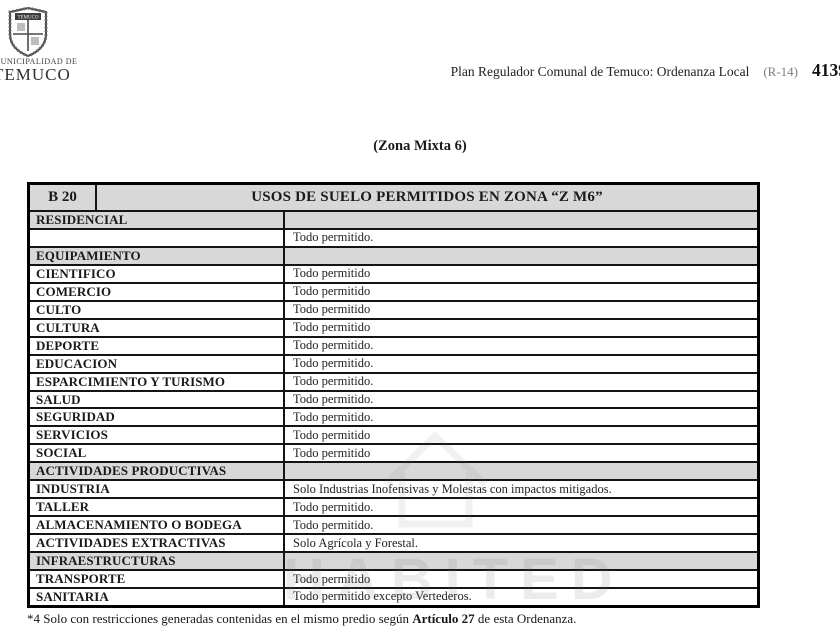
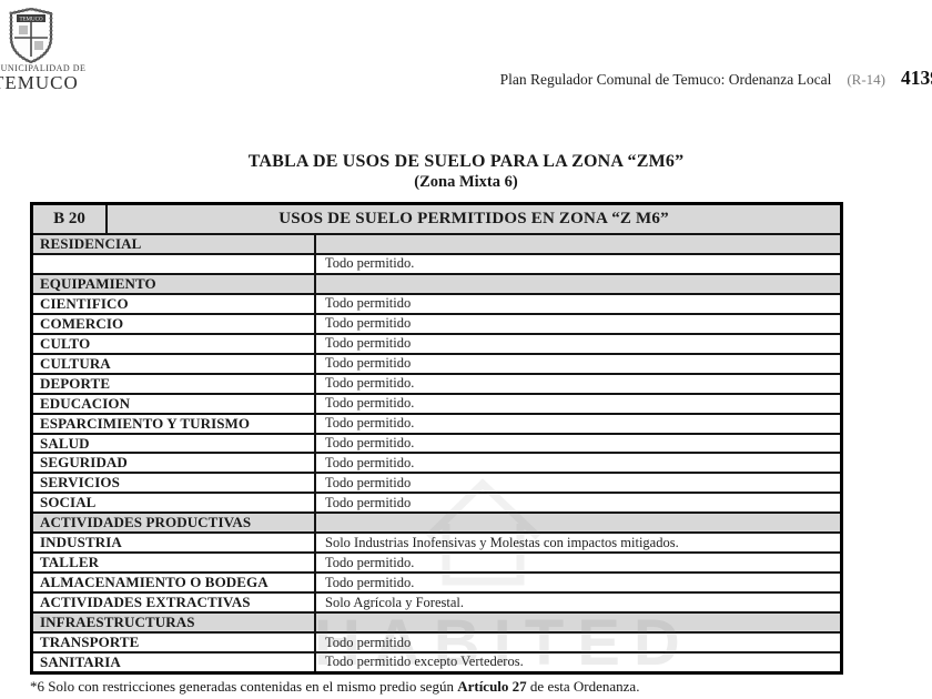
  UNICIPALIDAD DE
  EMUCO
  Plan Regulador Comunal de Temuco: Ordenanza Local
  (R-14)
  413
+ TABLA DE USOS DE SUELO PARA LA ZONA “ZM6”
  (Zona Mixta 6)
  B 20
  USOS DE SUELO PERMITIDOS EN ZONA “Z M6”
  RESIDENCIAL
  Todo permitido.
  EQUIPAMIENTO
  CIENTIFICO
  Todo permitido
  COMERCIO
  Todo permitido
  CULTO
  Todo permitido
  CULTURA
  Todo permitido
  DEPORTE
  Todo permitido.
  EDUCACION
  Todo permitido.
  ESPARCIMIENTO Y TURISMO
  Todo permitido.
  SALUD
  Todo permitido.
  SEGURIDAD
  Todo permitido.
  SERVICIOS
  Todo permitido
  SOCIAL
  Todo permitido
  ACTIVIDADES PRODUCTIVAS
  INDUSTRIA
  Solo Industrias Inofensivas y Molestas con impactos mitigados.
  TALLER
  Todo permitido.
  ALMACENAMIENTO O BODEGA
  Todo permitido.
  ACTIVIDADES EXTRACTIVAS
  Solo Agrícola y Forestal.
  INFRAESTRUCTURAS
  TRANSPORTE
  Todo permitido
  SANITARIA
  Todo permitido excepto Vertederos.
- *4 Solo con restricciones generadas contenidas en el mismo predio según Artículo 27 de esta Ordenanza.
+ *6 Solo con restricciones generadas contenidas en el mismo predio según Artículo 27 de esta Ordenanza.
  HABITED
